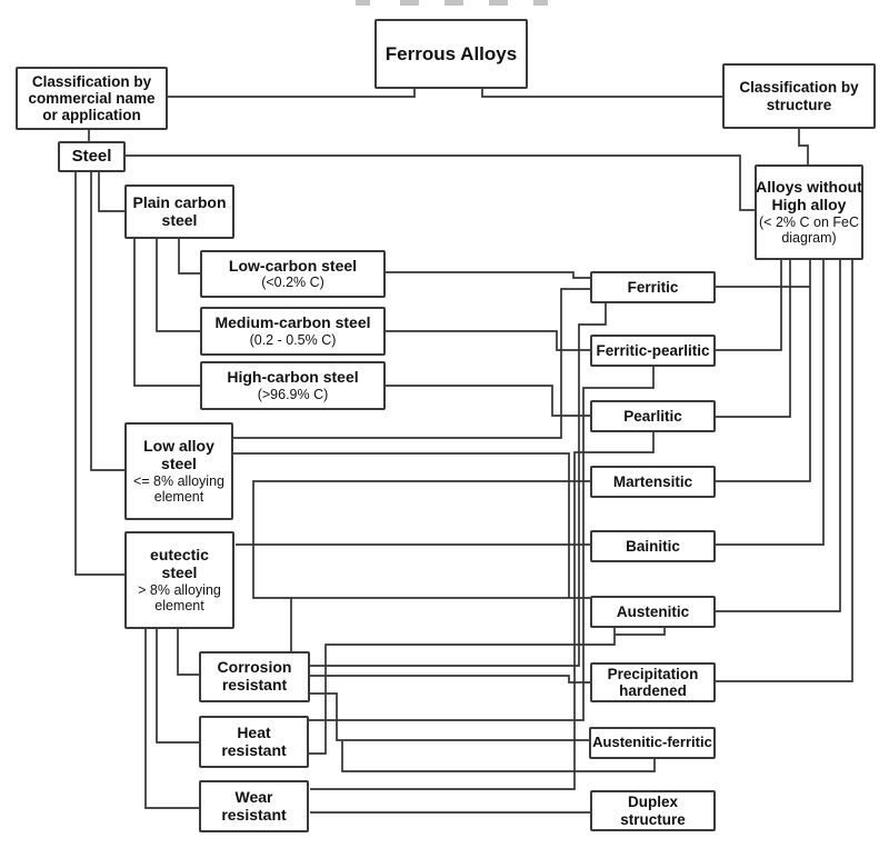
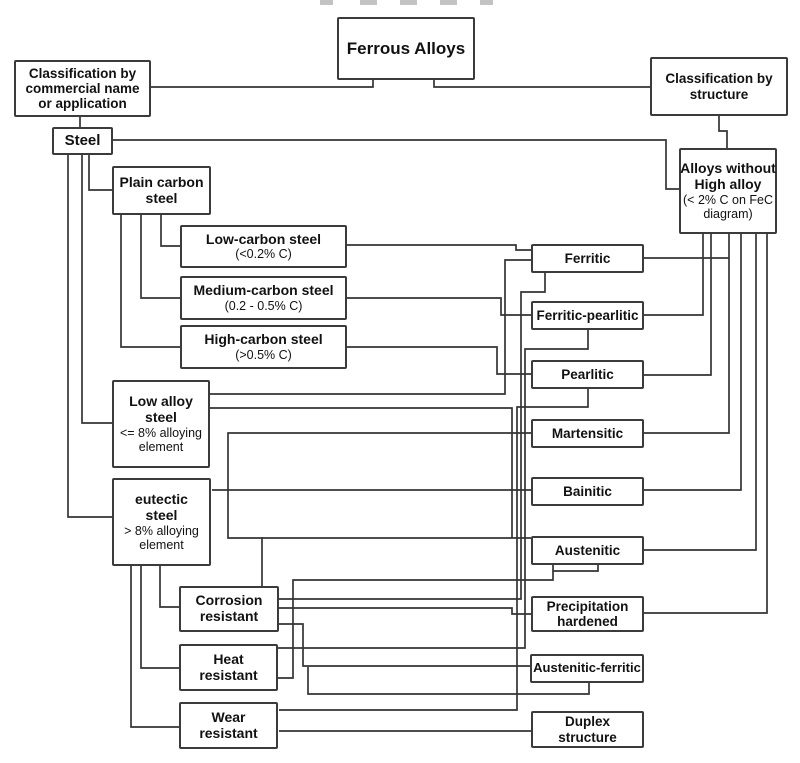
  Ferrous Alloys
  Classification by
  commercial name
  or application
  Classification by
  structure
  Steel
  Plain carbon
  steel
  Low-carbon steel
  (<0.2% C)
  Medium-carbon steel
  (0.2 - 0.5% C)
  High-carbon steel
- (>96.9% C)
+ (>0.5% C)
  Low alloy
  steel
  <= 8% alloying
  element
  eutectic
  steel
  > 8% alloying
  element
  Corrosion
  resistant
  Heat
  resistant
  Wear
  resistant
  Alloys without
  High alloy
  (< 2% C on FeC
  diagram)
  Ferritic
  Ferritic-pearlitic
  Pearlitic
  Martensitic
  Bainitic
  Austenitic
  Precipitation
  hardened
  Austenitic-ferritic
  Duplex
  structure
